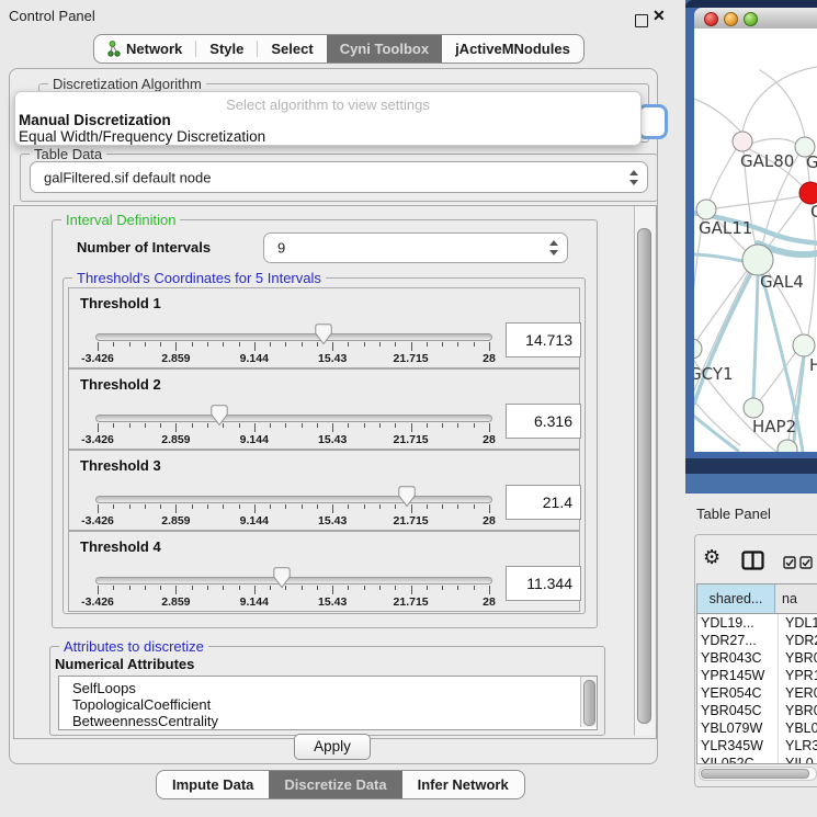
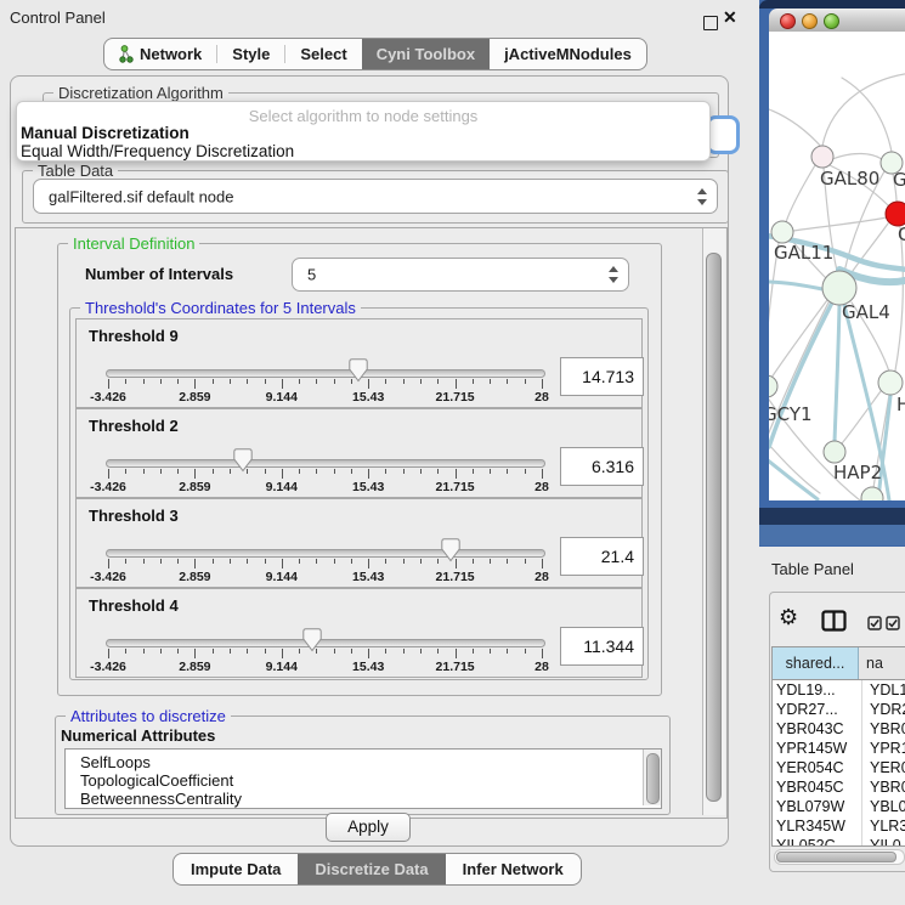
  Control Panel
  ✕
  Network
  Style
  Select
  Cyni Toolbox
  jActiveMNodules
  Discretization Algorithm
- Select algorithm to view settings
+ Select algorithm to node settings
  Manual Discretization
  Equal Width/Frequency Discretization
  Table Data
  galFiltered.sif default node
  Interval Definition
  Number of Intervals
- 9
+ 5
  Threshold's Coordinates for 5 Intervals
- Threshold 1
+ Threshold 9
  -3.426
  2.859
  9.144
  15.43
  21.715
  28
  14.713
  Threshold 2
  -3.426
  2.859
  9.144
  15.43
  21.715
  28
  6.316
  Threshold 3
  -3.426
  2.859
  9.144
  15.43
  21.715
  28
  21.4
  Threshold 4
  -3.426
  2.859
  9.144
  15.43
  21.715
  28
  11.344
  Attributes to discretize
  Numerical Attributes
  SelfLoops
  TopologicalCoefficient
  BetweennessCentrality
  Apply
  Impute Data
  Discretize Data
  Infer Network
  GAL80
  C
  GAL11
  GAL4
  GCY1
  H
  HAP2
  Table Panel
  ⚙
  shared...
  na
  YDL19...
  YDL1
  YDR27...
  YDR
  YBR043C
  YBR
  YPR145W
  YPR
  YER054C
  YER
  YBR045C
  YBR
  YBL079W
  YBL0
  YLR345W
  YLR3
